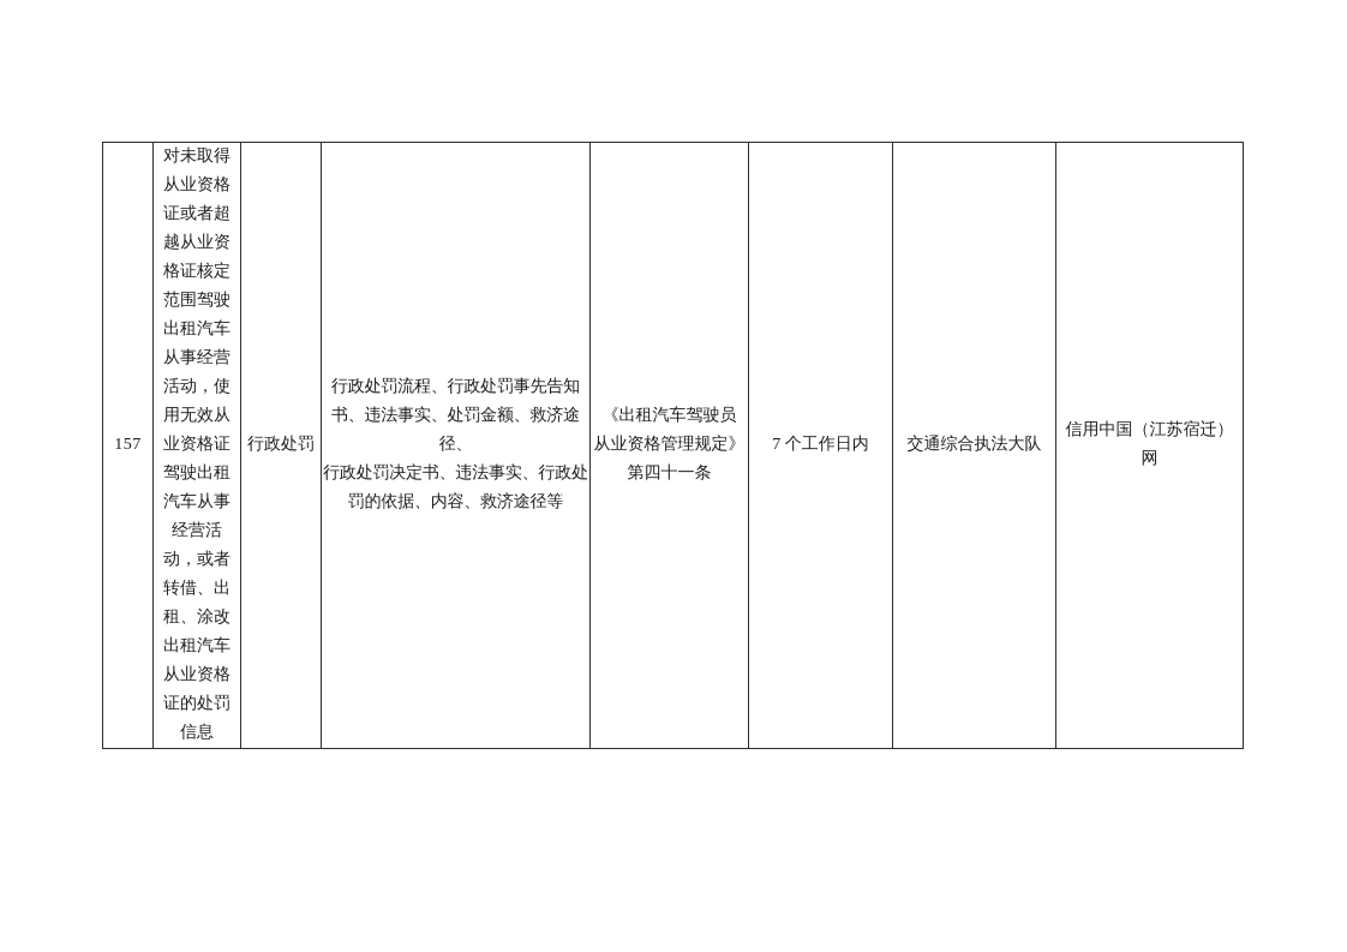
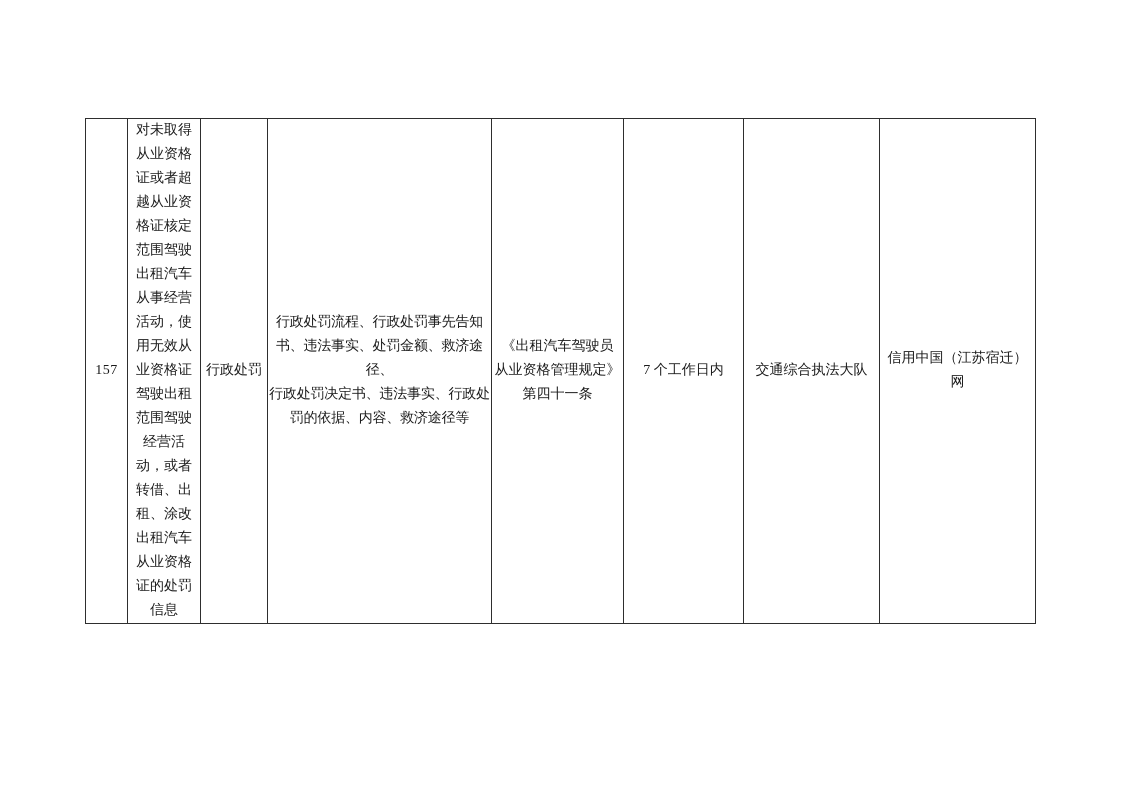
- 157	对未取得 从业资格 证或者超 越从业资 格证核定 范围驾驶 出租汽车 从事经营 活动，使 用无效从 业资格证 驾驶出租 汽车从事 经营活 动，或者 转借、出 租、涂改 出租汽车 从业资格 证的处罚 信息	行政处罚	行政处罚流程、行政处罚事先告知 书、违法事实、处罚金额、救济途径、 行政处罚决定书、违法事实、行政处 罚的依据、内容、救济途径等	《出租汽车驾驶员 从业资格管理规定》 第四十一条	7 个工作日内	交通综合执法大队	信用中国（江苏宿迁） 网
+ 157	对未取得 从业资格 证或者超 越从业资 格证核定 范围驾驶 出租汽车 从事经营 活动，使 用无效从 业资格证 驾驶出租 范围驾驶 经营活 动，或者 转借、出 租、涂改 出租汽车 从业资格 证的处罚 信息	行政处罚	行政处罚流程、行政处罚事先告知 书、违法事实、处罚金额、救济途径、 行政处罚决定书、违法事实、行政处 罚的依据、内容、救济途径等	《出租汽车驾驶员 从业资格管理规定》 第四十一条	7 个工作日内	交通综合执法大队	信用中国（江苏宿迁） 网
